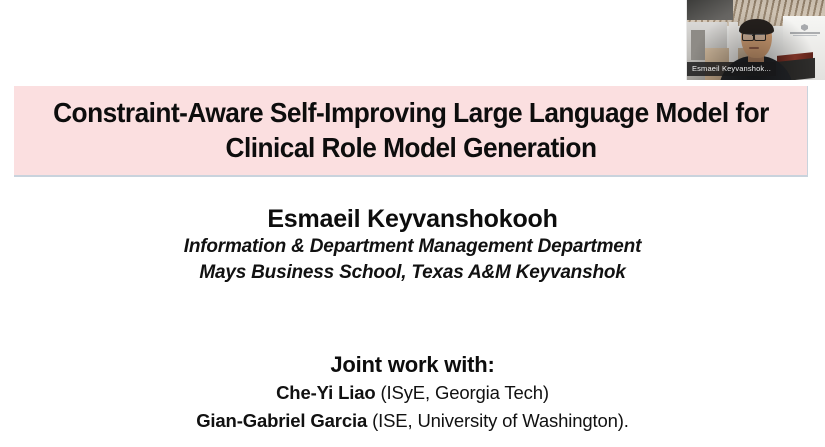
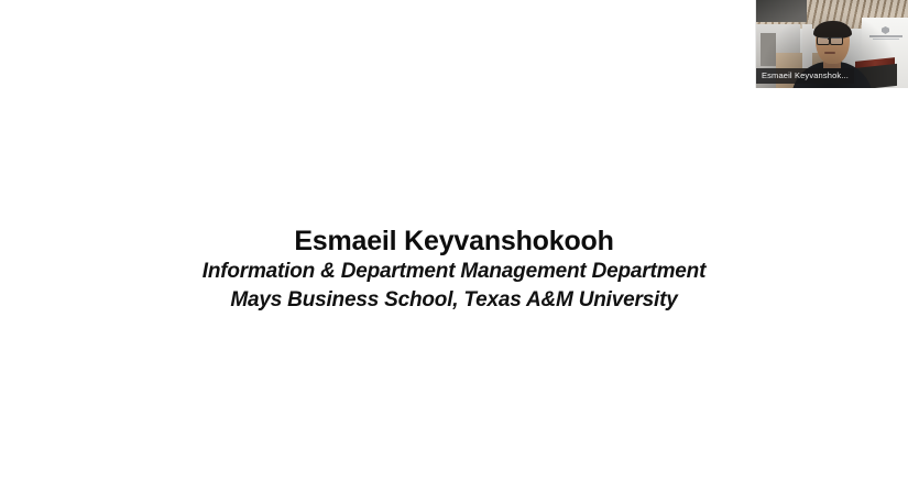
- Constraint-Aware Self-Improving Large Language Model for
- Clinical Role Model Generation
  Esmaeil Keyvanshokooh
  Information & Department Management Department
- Mays Business School, Texas A&M Keyvanshok
+ Mays Business School, Texas A&M University
- Joint work with:
- Che-Yi Liao (ISyE, Georgia Tech)
- Gian-Gabriel Garcia (ISE, University of Washington).
  Esmaeil Keyvanshok...
